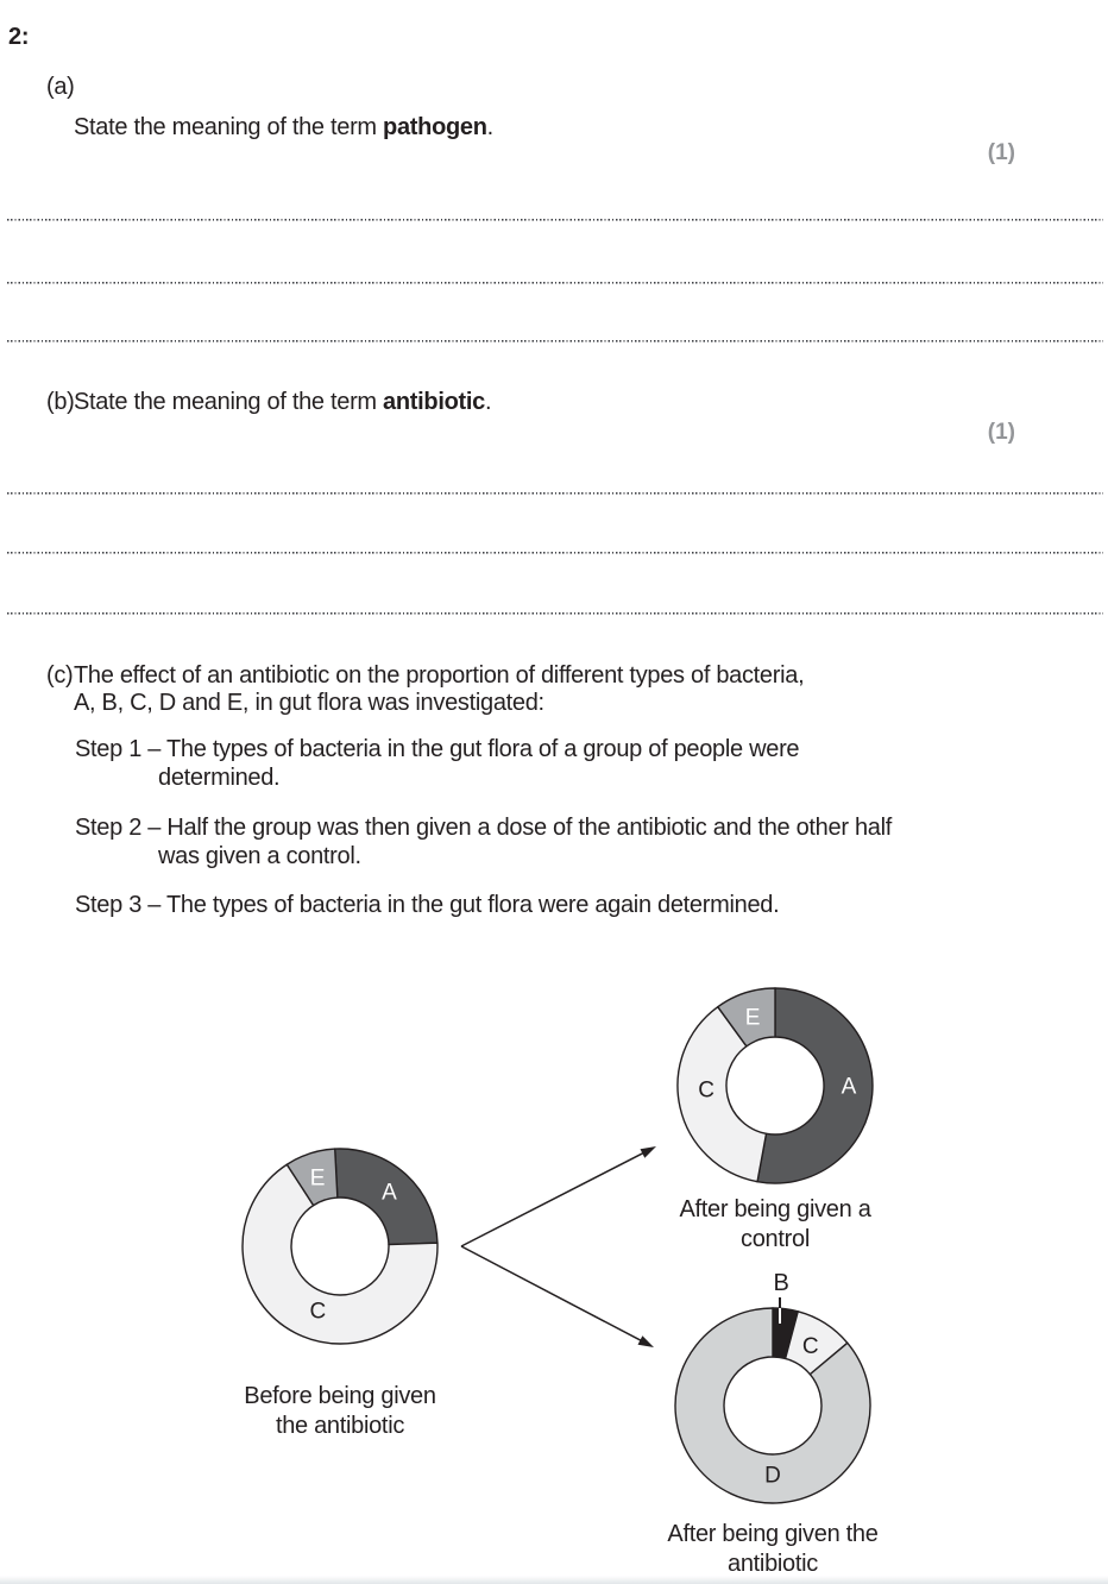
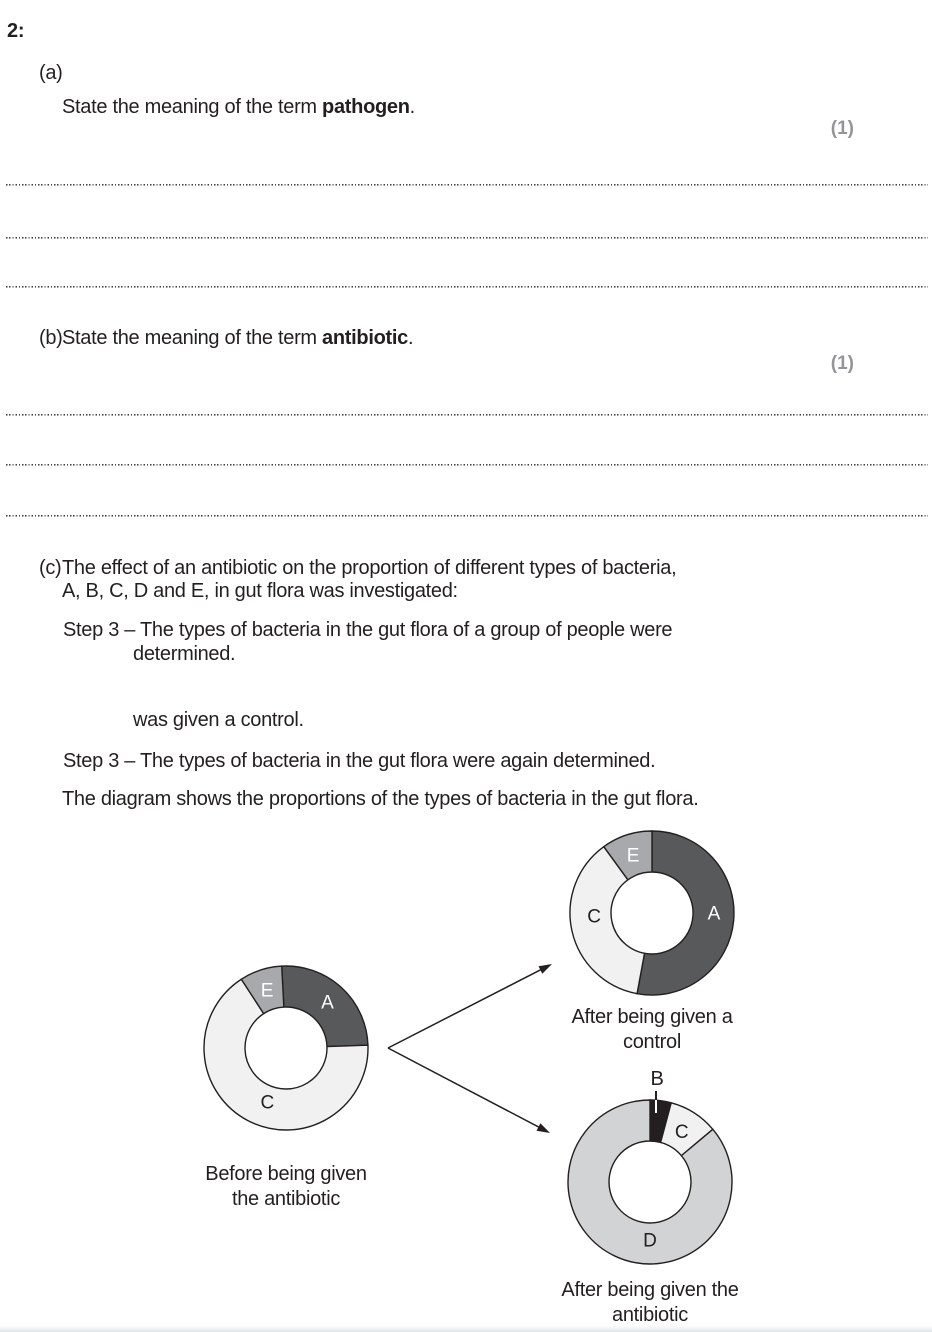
  2:
  (a)
  State the meaning of the term pathogen.
  (1)
  (b)
  State the meaning of the term antibiotic.
  (1)
  (c)
  The effect of an antibiotic on the proportion of different types of bacteria,
  A, B, C, D and E, in gut flora was investigated:
- Step 1 – The types of bacteria in the gut flora of a group of people were
+ Step 3 – The types of bacteria in the gut flora of a group of people were
  determined.
- Step 2 – Half the group was then given a dose of the antibiotic and the other half
  was given a control.
  Step 3 – The types of bacteria in the gut flora were again determined.
+ The diagram shows the proportions of the types of bacteria in the gut flora.
  A
  C
  E
  A
  C
  E
  C
  D
  B
  After being given a
  control
  Before being given
  the antibiotic
  After being given the
  antibiotic
